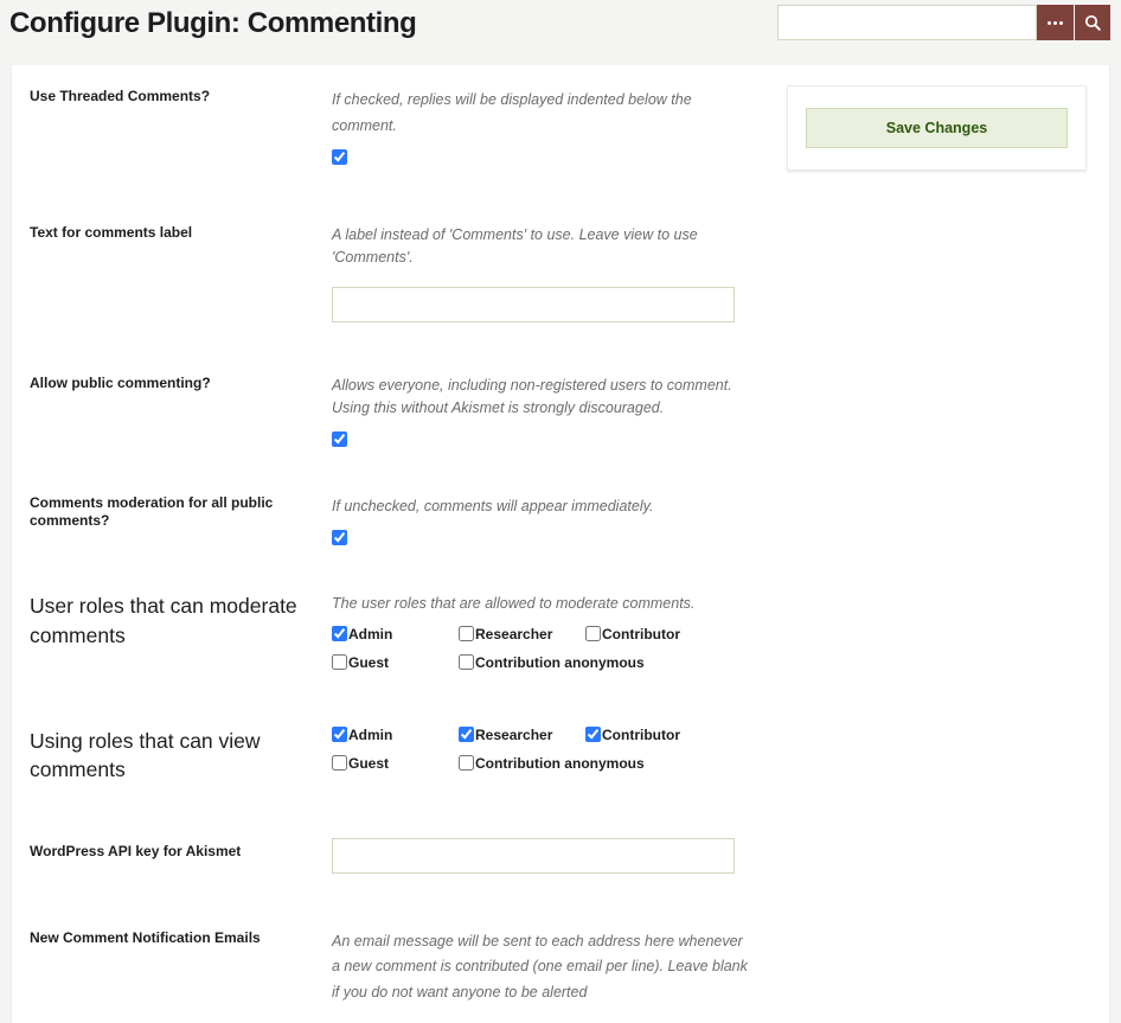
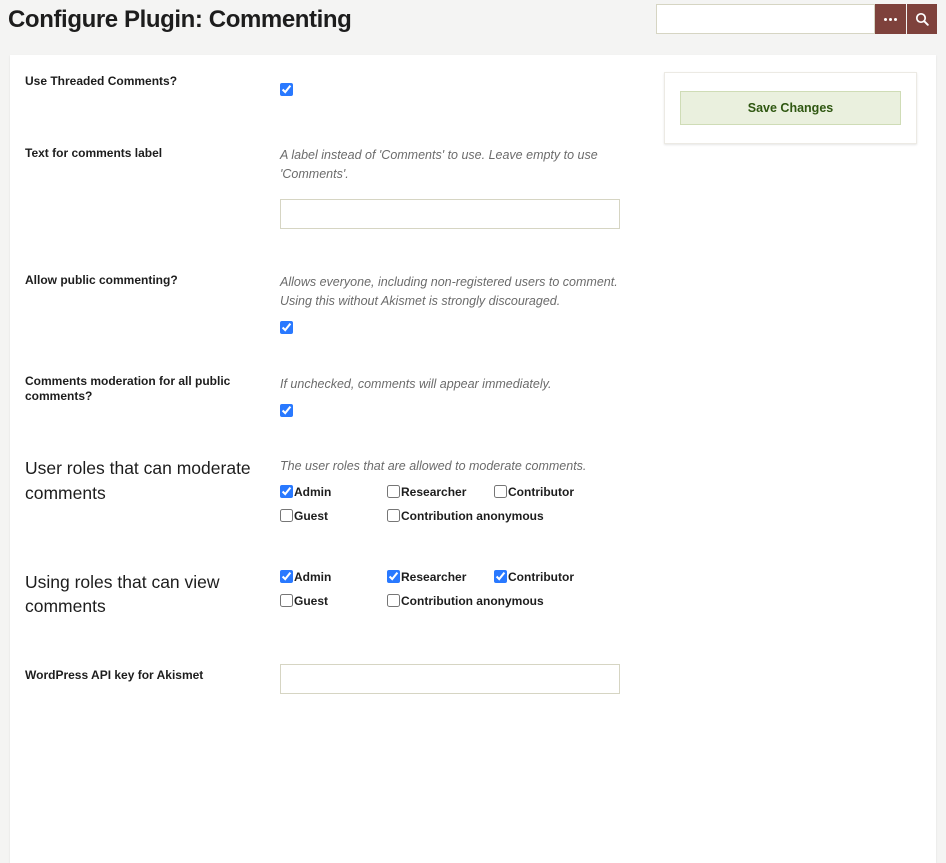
  Configure Plugin: Commenting
  Use Threaded Comments?
- If checked, replies will be displayed indented below the comment.
  Text for comments label
- A label instead of 'Comments' to use. Leave view to use 'Comments'.
+ A label instead of 'Comments' to use. Leave empty to use 'Comments'.
  Allow public commenting?
  Allows everyone, including non-registered users to comment. Using this without Akismet is strongly discouraged.
  Comments moderation for all public comments?
  If unchecked, comments will appear immediately.
  User roles that can moderate comments
  The user roles that are allowed to moderate comments.
  Admin
  Researcher
  Contributor
  Guest
  Contribution anonymous
  Using roles that can view comments
  Admin
  Researcher
  Contributor
  Guest
  Contribution anonymous
  WordPress API key for Akismet
- New Comment Notification Emails
- An email message will be sent to each address here whenever a new comment is contributed (one email per line). Leave blank if you do not want anyone to be alerted
  Save Changes
